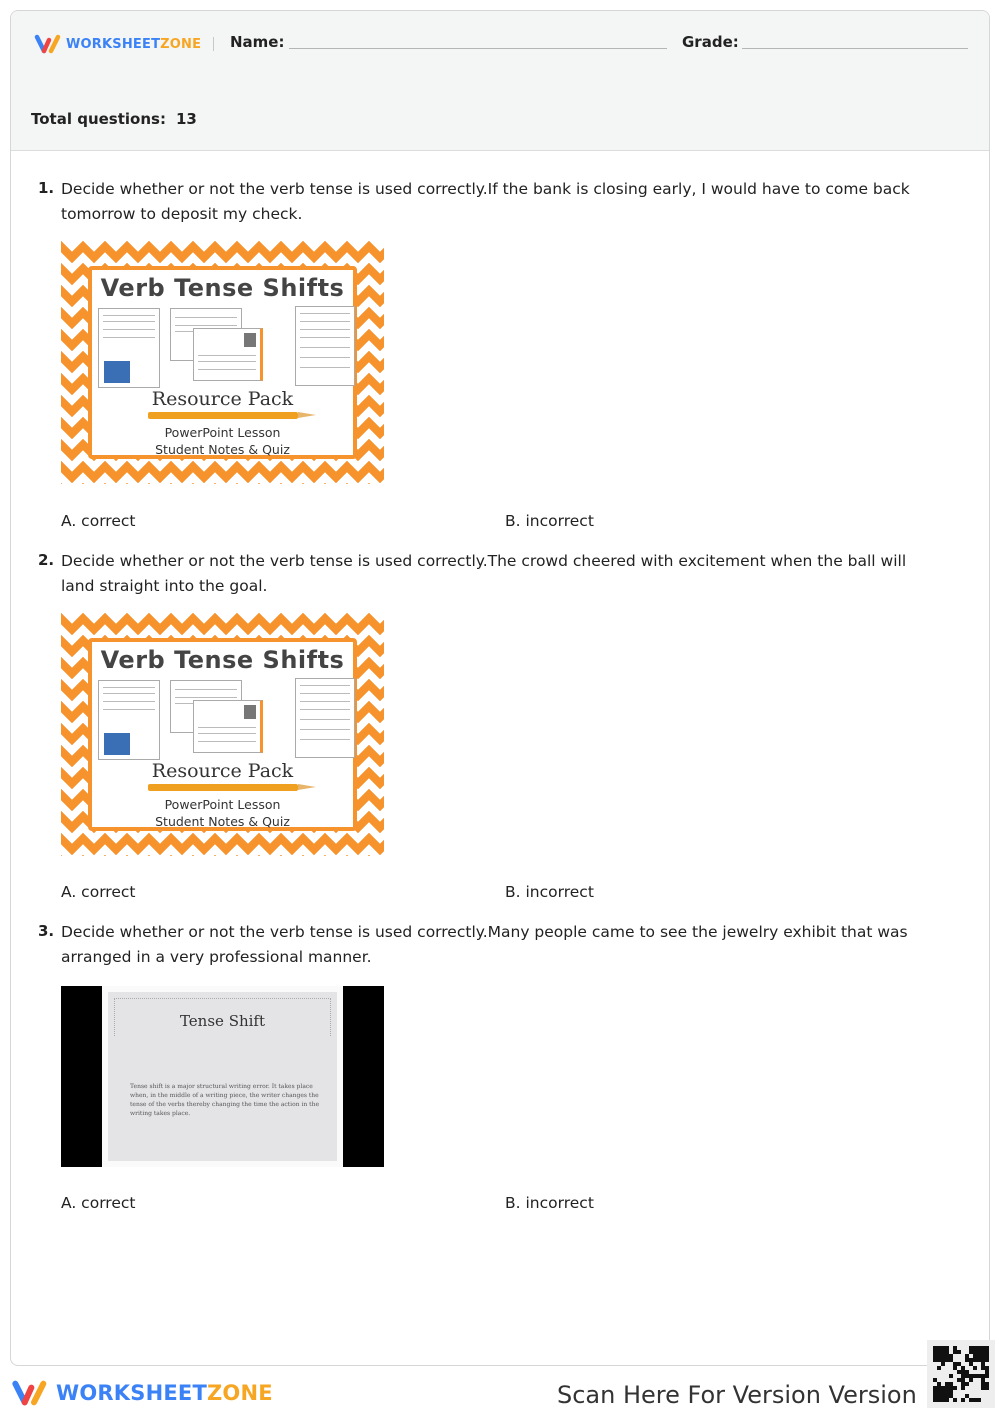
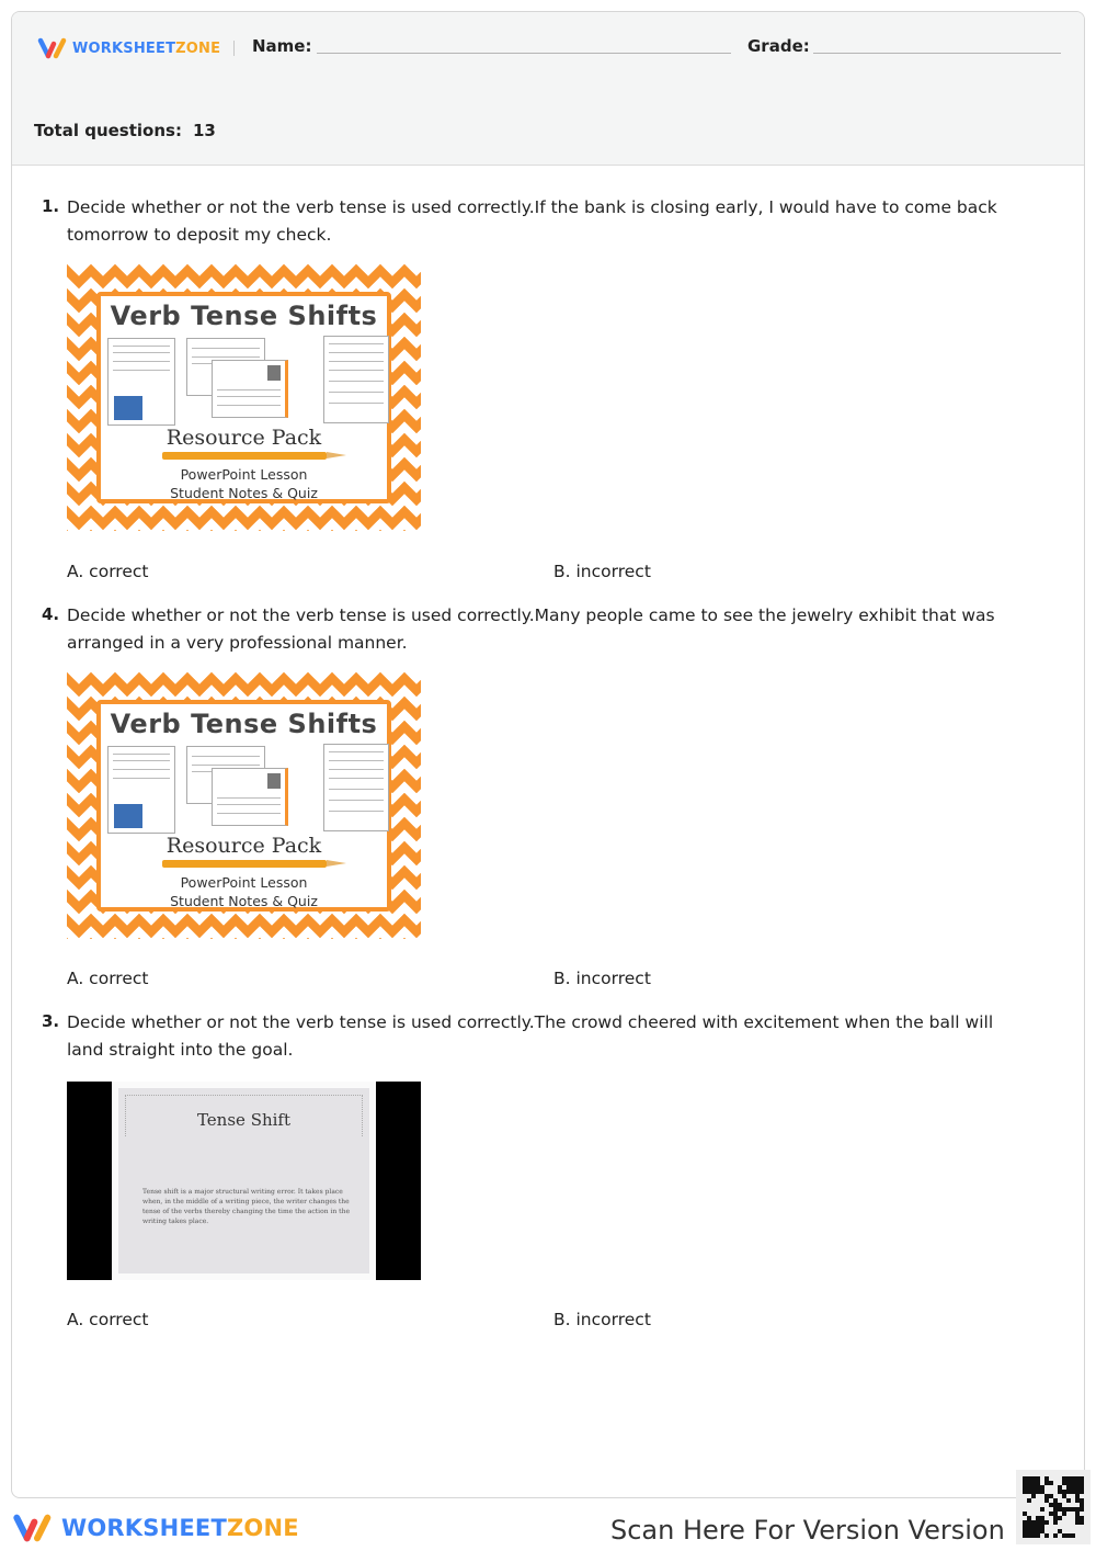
  WORKSHEETZONE
  Name:
  Grade:
  Total questions: 13
  1.
  Decide whether or not the verb tense is used correctly.If the bank is closing early, I would have to come back tomorrow to deposit my check.
  Verb Tense Shifts
  Resource Pack
  PowerPoint Lesson
  Student Notes & Quiz
  A. correct
  B. incorrect
- 2.
+ 4.
- Decide whether or not the verb tense is used correctly.The crowd cheered with excitement when the ball will land straight into the goal.
+ Decide whether or not the verb tense is used correctly.Many people came to see the jewelry exhibit that was arranged in a very professional manner.
  Verb Tense Shifts
  Resource Pack
  PowerPoint Lesson
  Student Notes & Quiz
  A. correct
  B. incorrect
  3.
- Decide whether or not the verb tense is used correctly.Many people came to see the jewelry exhibit that was arranged in a very professional manner.
+ Decide whether or not the verb tense is used correctly.The crowd cheered with excitement when the ball will land straight into the goal.
  Tense Shift
  A. correct
  B. incorrect
  WORKSHEETZONE
  Scan Here For Version Version
